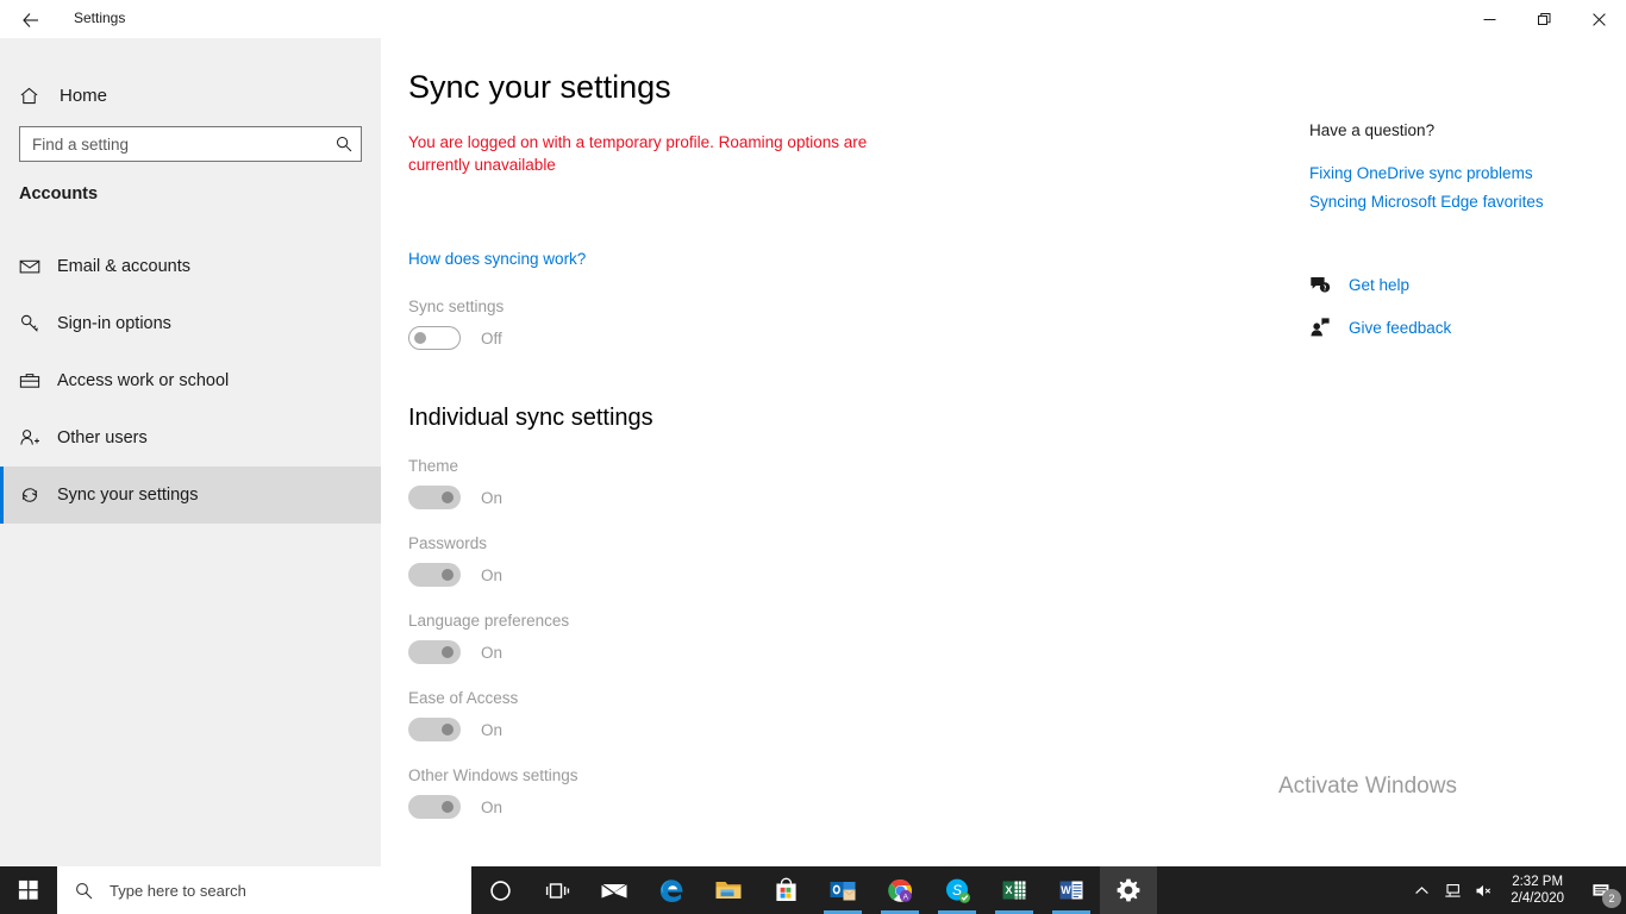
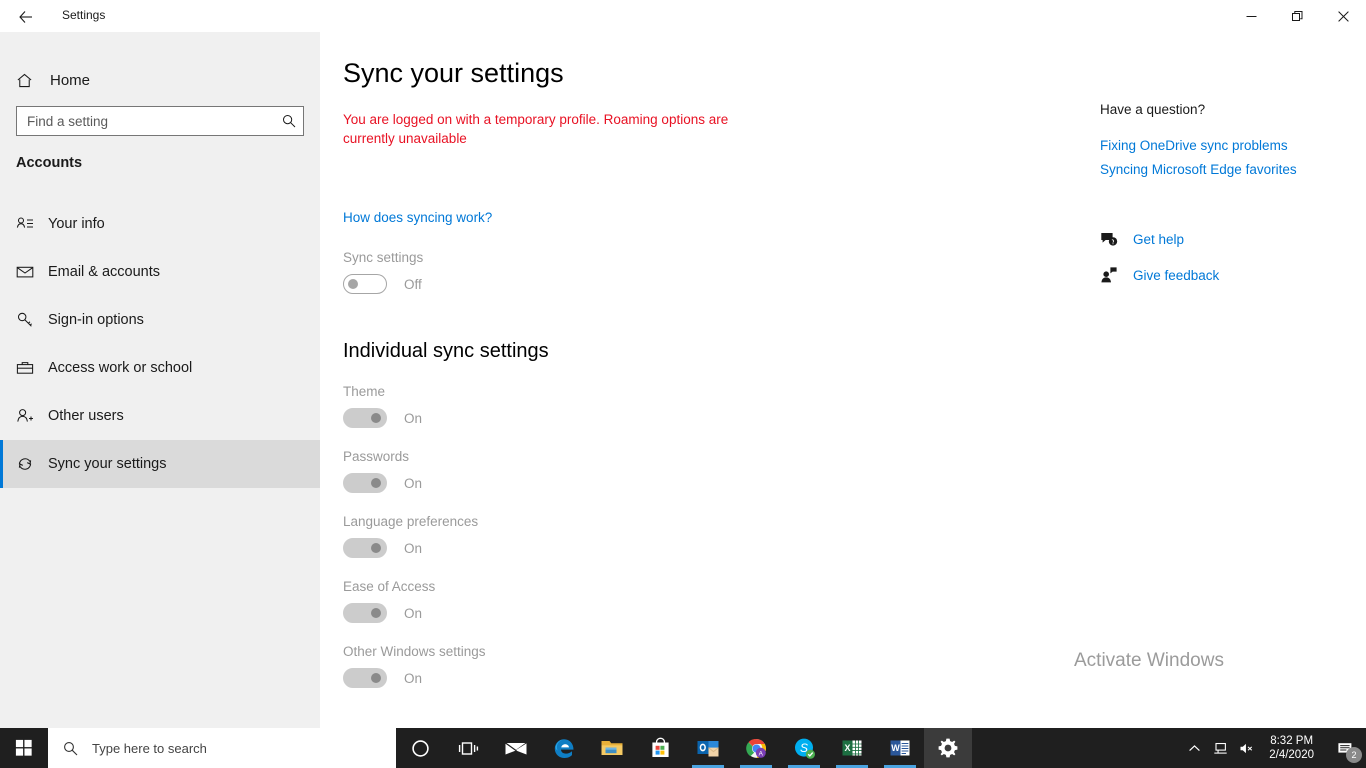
  Settings
  Home
  Find a setting
  Accounts
+ Your info
  Email & accounts
  Sign-in options
  Access work or school
  Other users
  Sync your settings
  Sync your settings
  You are logged on with a temporary profile. Roaming options are currently unavailable
  How does syncing work?
  Sync settings
  Off
  Individual sync settings
  Theme
  On
  Passwords
  On
  Language preferences
  On
  Ease of Access
  On
  Other Windows settings
  On
  Have a question?
  Fixing OneDrive sync problems
  Syncing Microsoft Edge favorites
  Get help
  Give feedback
  Activate Windows
  Type here to search
  S
  X
  W
- 2:32 PM
+ 8:32 PM
  2/4/2020
  2
